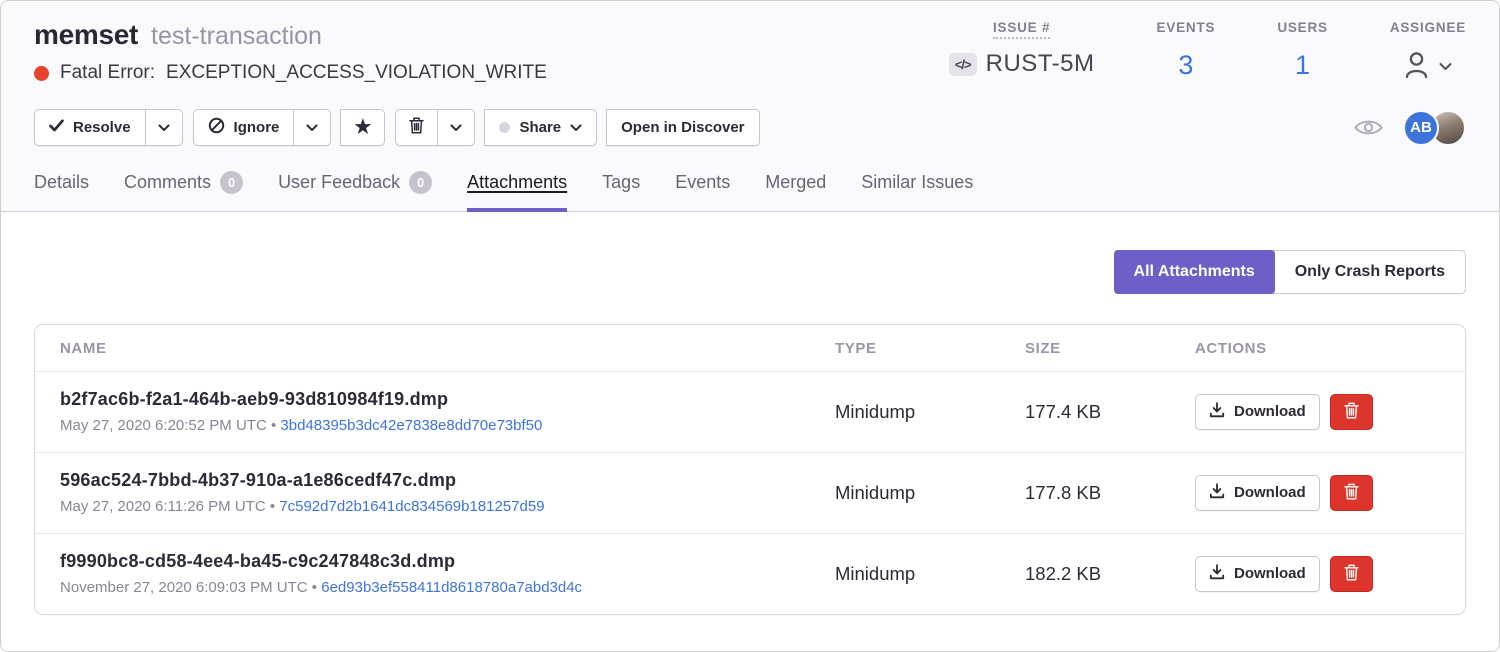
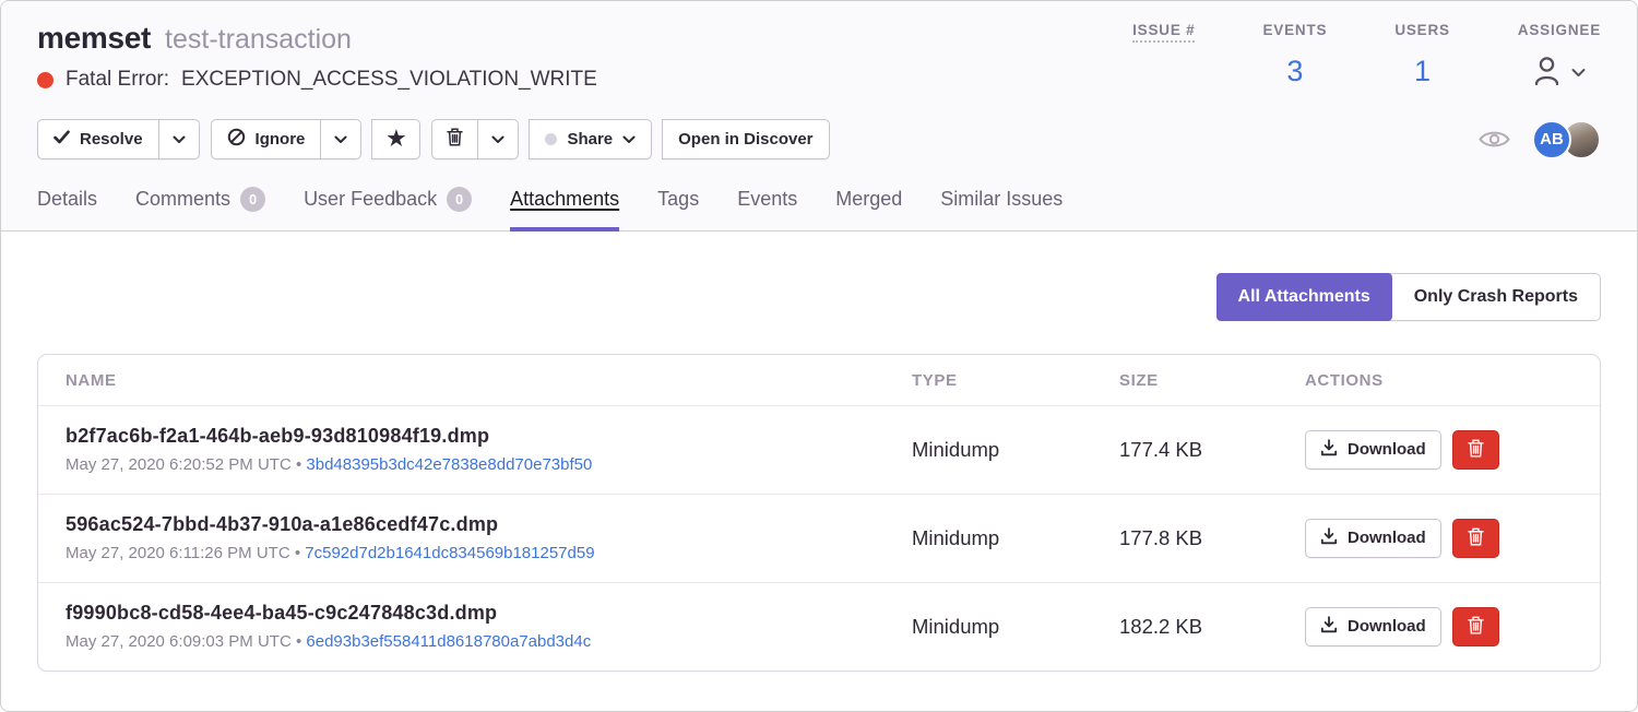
  memset
  test-transaction
  Fatal Error:
  EXCEPTION_ACCESS_VIOLATION_WRITE
  ISSUE #
- </>
- RUST-5M
  EVENTS
  3
  USERS
  1
  ASSIGNEE
  Resolve
  Ignore
  ★
  Share
  Open in Discover
  AB
  Details
  Comments
  0
  User Feedback
  0
  Attachments
  Tags
  Events
  Merged
  Similar Issues
  All Attachments
  Only Crash Reports
  NAME
  TYPE
  SIZE
  ACTIONS
  b2f7ac6b-f2a1-464b-aeb9-93d810984f19.dmp
  May 27, 2020 6:20:52 PM UTC • 3bd48395b3dc42e7838e8dd70e73bf50
  Minidump
  177.4 KB
  Download
  596ac524-7bbd-4b37-910a-a1e86cedf47c.dmp
  May 27, 2020 6:11:26 PM UTC • 7c592d7d2b1641dc834569b181257d59
  Minidump
  177.8 KB
  Download
  f9990bc8-cd58-4ee4-ba45-c9c247848c3d.dmp
- November 27, 2020 6:09:03 PM UTC • 6ed93b3ef558411d8618780a7abd3d4c
+ May 27, 2020 6:09:03 PM UTC • 6ed93b3ef558411d8618780a7abd3d4c
  Minidump
  182.2 KB
  Download
